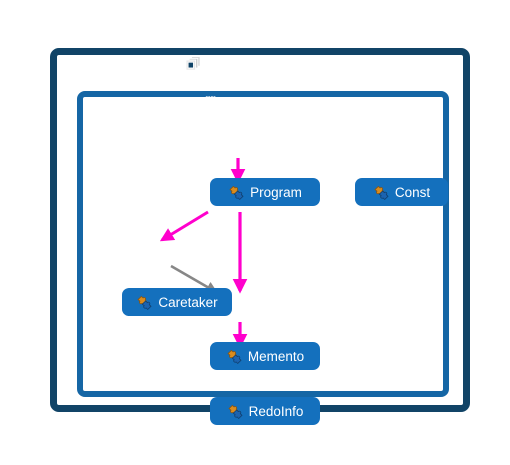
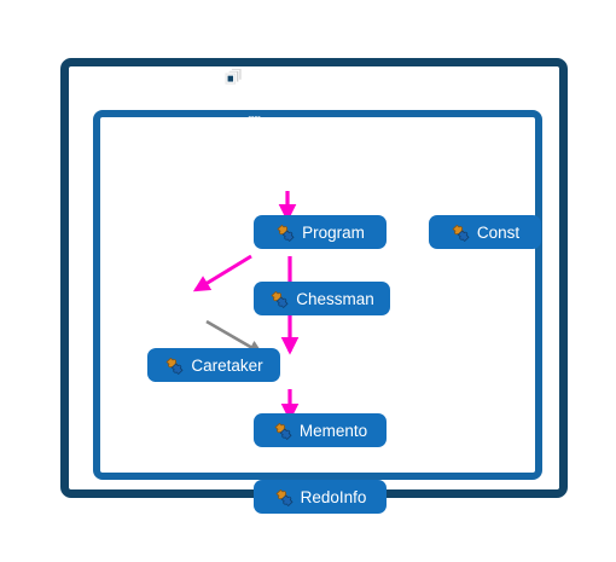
  ⟪⟫
  Program
  Const
+ Chessman
  Caretaker
  Memento
  RedoInfo
